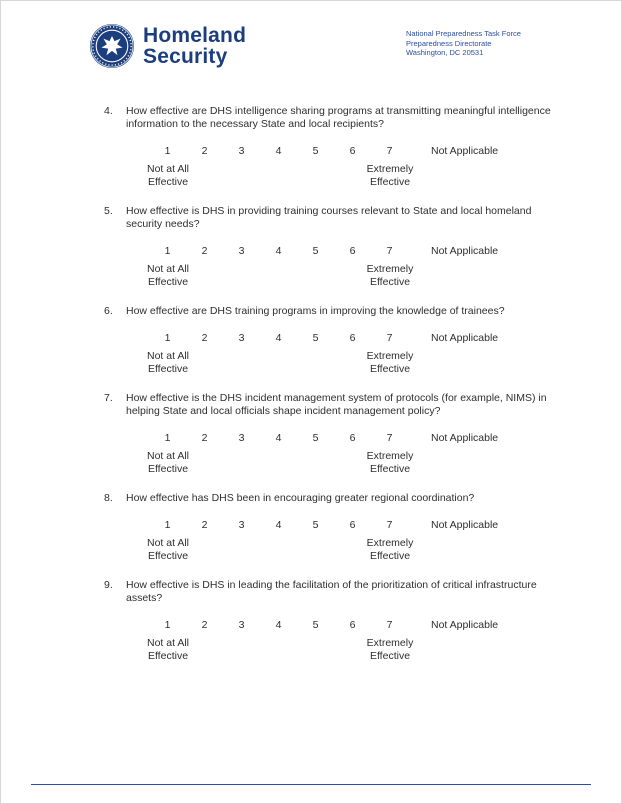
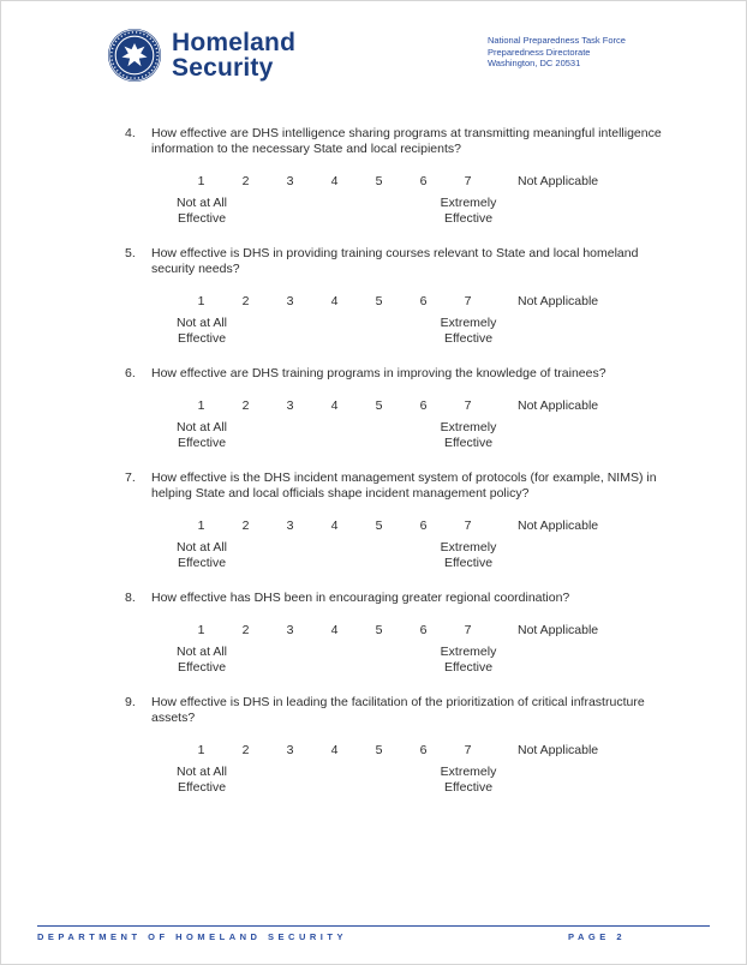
  Homeland
  Security
  National Preparedness Task Force
  Preparedness Directorate
  Washington, DC 20531
  4.
  How effective are DHS intelligence sharing programs at transmitting meaningful intelligence information to the necessary State and local recipients?
  1 2 3 4 5 6 7 Not Applicable
  Not at All
  Effective
  Extremely
  Effective
  5.
  How effective is DHS in providing training courses relevant to State and local homeland security needs?
  1 2 3 4 5 6 7 Not Applicable
  Not at All
  Effective
  Extremely
  Effective
  6.
  How effective are DHS training programs in improving the knowledge of trainees?
  1 2 3 4 5 6 7 Not Applicable
  Not at All
  Effective
  Extremely
  Effective
  7.
  How effective is the DHS incident management system of protocols (for example, NIMS) in helping State and local officials shape incident management policy?
  1 2 3 4 5 6 7 Not Applicable
  Not at All
  Effective
  Extremely
  Effective
  8.
  How effective has DHS been in encouraging greater regional coordination?
  1 2 3 4 5 6 7 Not Applicable
  Not at All
  Effective
  Extremely
  Effective
  9.
  How effective is DHS in leading the facilitation of the prioritization of critical infrastructure assets?
  1 2 3 4 5 6 7 Not Applicable
  Not at All
  Effective
  Extremely
  Effective
+ DEPARTMENT OF HOMELAND SECURITY
+ PAGE 2
